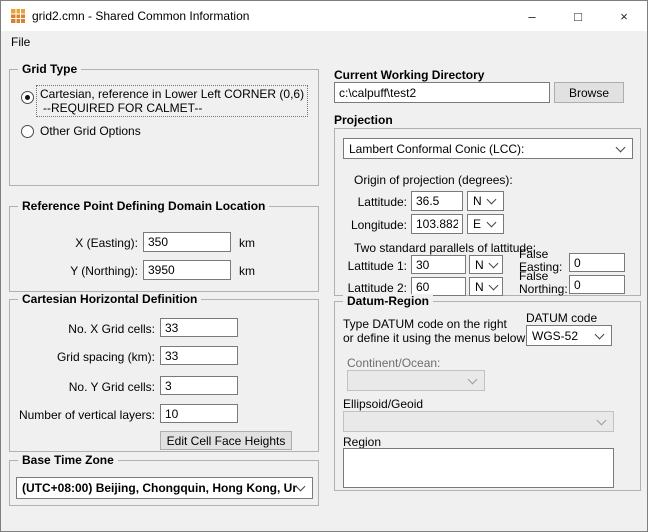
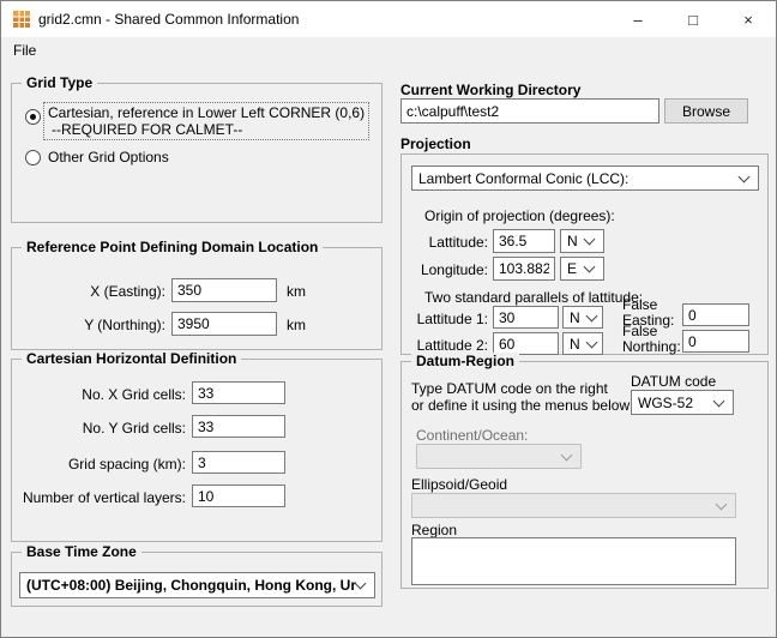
  grid2.cmn - Shared Common Information
  –
  □
  ×
  File
  Grid Type
  Cartesian, reference in Lower Left CORNER (0,6)
  --REQUIRED FOR CALMET--
  Other Grid Options
  Reference Point Defining Domain Location
  X (Easting):
  350
  km
  Y (Northing):
  3950
  km
  Cartesian Horizontal Definition
  No. X Grid cells:
  33
- Grid spacing (km):
+ No. Y Grid cells:
  33
- No. Y Grid cells:
+ Grid spacing (km):
  3
  Number of vertical layers:
  10
- Edit Cell Face Heights
  Base Time Zone
  (UTC+08:00) Beijing, Chongquin, Hong Kong, Ur
  Current Working Directory
  c:\calpuff\test2
  Browse
  Projection
  Lambert Conformal Conic (LCC):
  Origin of projection (degrees):
  Lattitude:
  36.5
  N
  Longitude:
  103.882
  E
  Two standard parallels of lattitude:
  Lattitude 1:
  30
  N
  False
  Easting:
  0
  Lattitude 2:
  60
  N
  False
  Northing:
  0
  Datum-Region
  Type DATUM code on the right
  or define it using the menus below
  DATUM code
  WGS-52
  Continent/Ocean:
  Ellipsoid/Geoid
  Region
